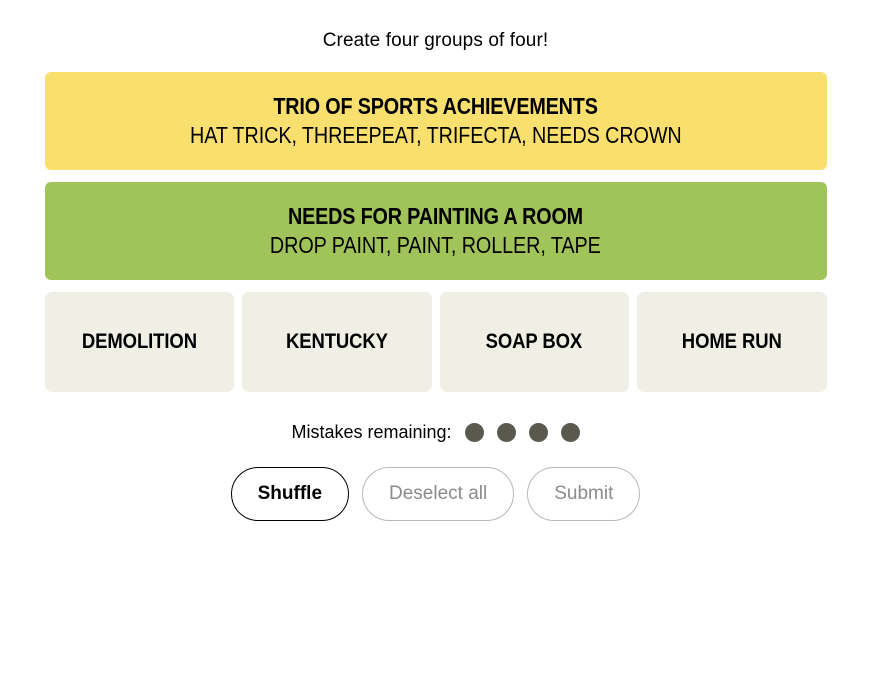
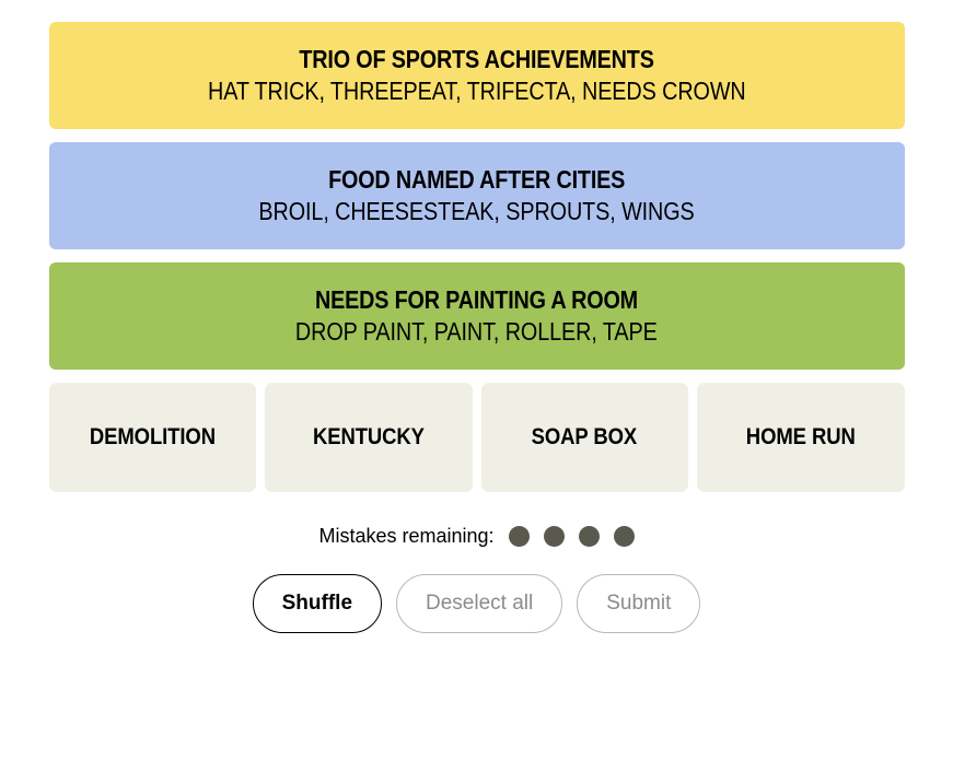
- Create four groups of four!
  TRIO OF SPORTS ACHIEVEMENTS
  HAT TRICK, THREEPEAT, TRIFECTA, NEEDS CROWN
+ FOOD NAMED AFTER CITIES
+ BROIL, CHEESESTEAK, SPROUTS, WINGS
  NEEDS FOR PAINTING A ROOM
  DROP PAINT, PAINT, ROLLER, TAPE
  DEMOLITION
  KENTUCKY
  SOAP BOX
  HOME RUN
  Mistakes remaining:
  Shuffle
  Deselect all
  Submit
